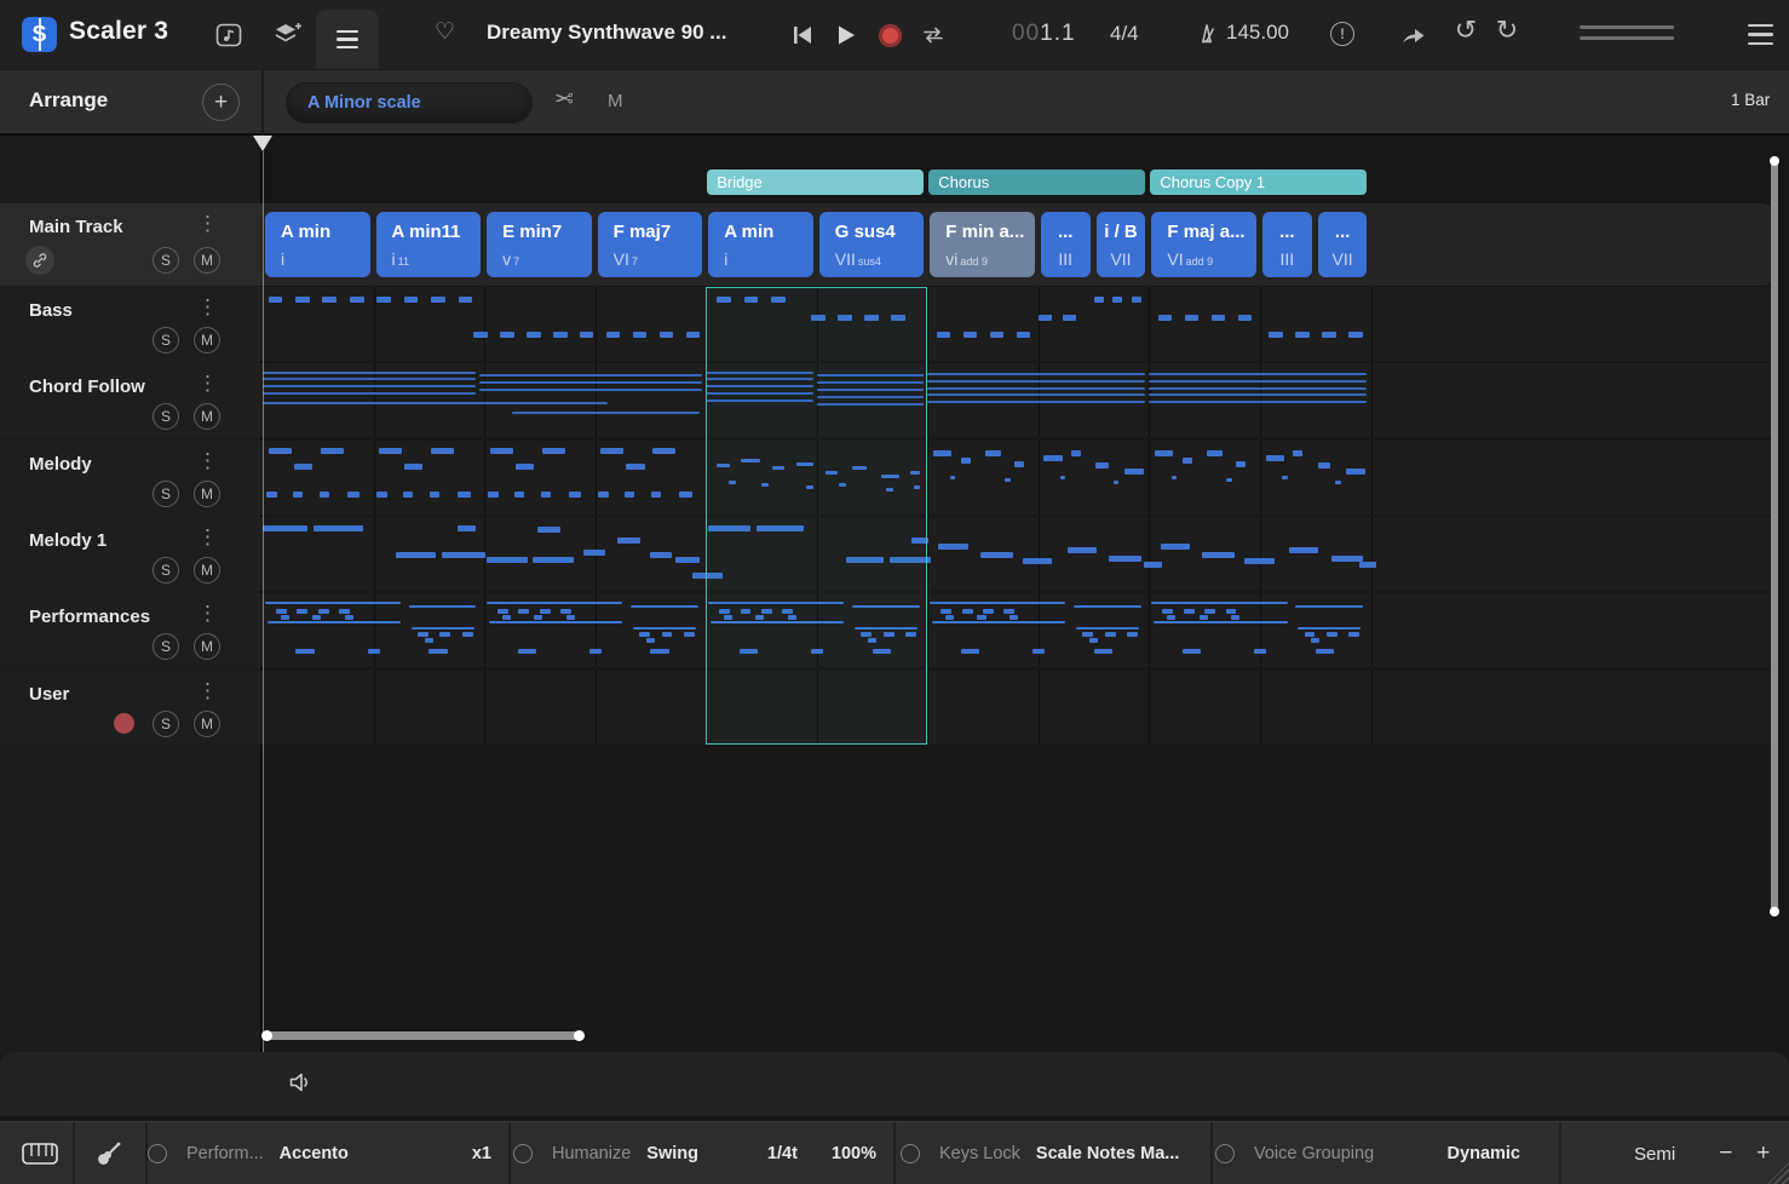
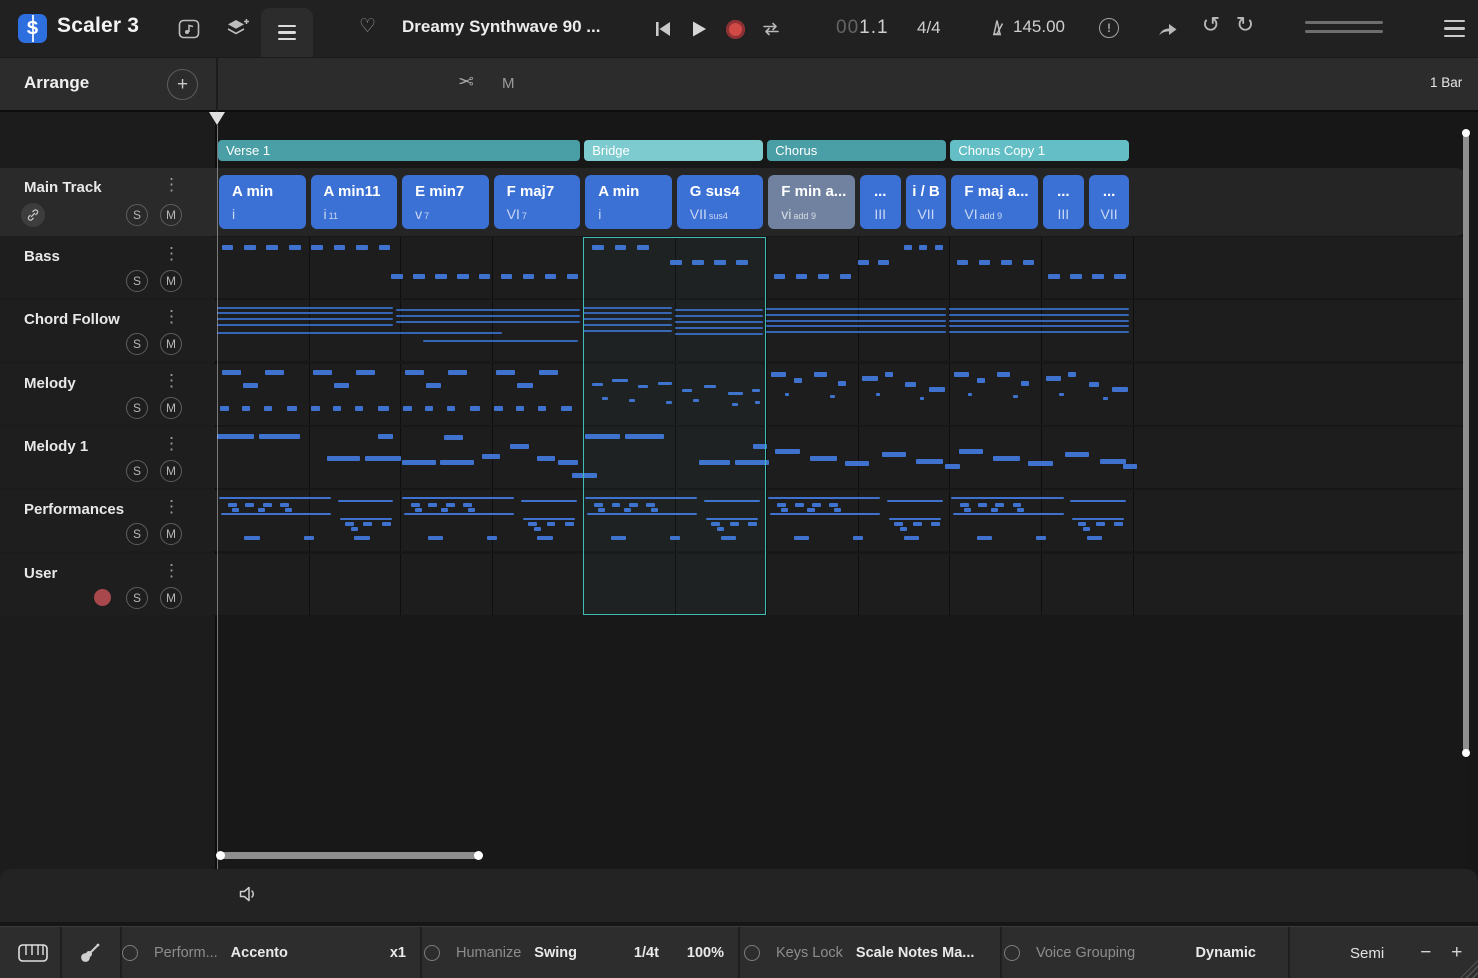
  S
  Scaler 3
  ♡
  Dreamy Synthwave 90 ...
  001.1
  4/4
  145.00
  !
  ↺
  ↻
  Arrange
  +
- A Minor scale
  M
  1 Bar
+ Verse 1
  Bridge
  Chorus
  Chorus Copy 1
  A min
  i
  A min11
  i 11
  E min7
  v 7
  F maj7
  VI 7
  A min
  i
  G sus4
  VII sus4
  F min a...
  vi add 9
  ...
  III
  i / B
  VII
  F maj a...
  VI add 9
  ...
  III
  ...
  VII
  Main Track
  ⋮
  S
  M
  Bass
  ⋮
  S
  M
  Chord Follow
  ⋮
  S
  M
  Melody
  ⋮
  S
  M
  Melody 1
  ⋮
  S
  M
  Performances
  ⋮
  S
  M
  User
  ⋮
  S
  M
  Perform...
  Accento
  x1
  Humanize
  Swing
  1/4t
  100%
  Keys Lock
  Scale Notes Ma...
  Voice Grouping
  Dynamic
  Semi
  −
  +
